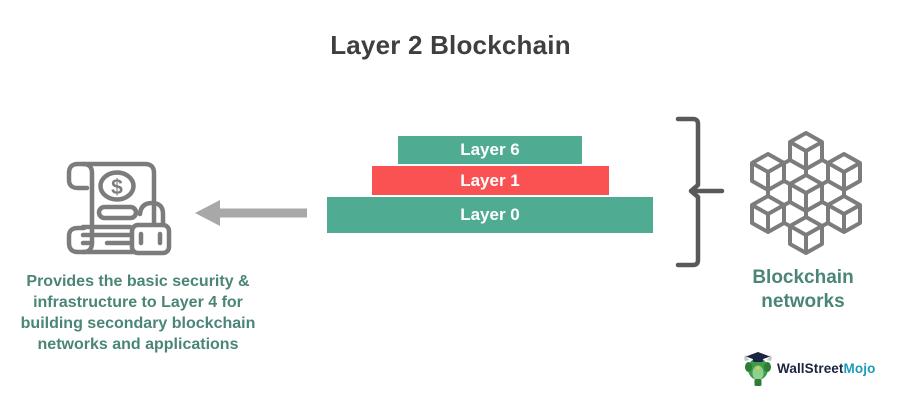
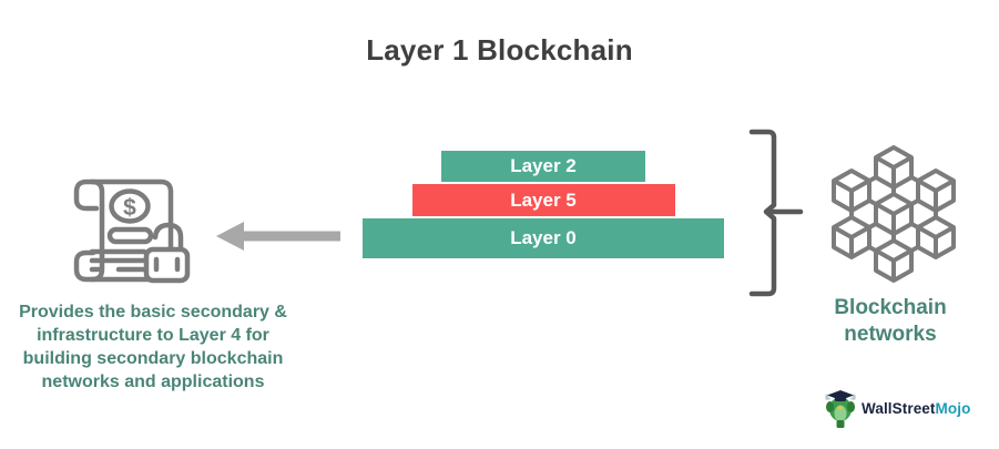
- Layer 2 Blockchain
+ Layer 1 Blockchain
  $
- Provides the basic security &
+ Provides the basic secondary &
  infrastructure to Layer 4 for
  building secondary blockchain
  networks and applications
- Layer 6
+ Layer 2
- Layer 1
+ Layer 5
  Layer 0
  Blockchain
  networks
  WallStreetMojo
